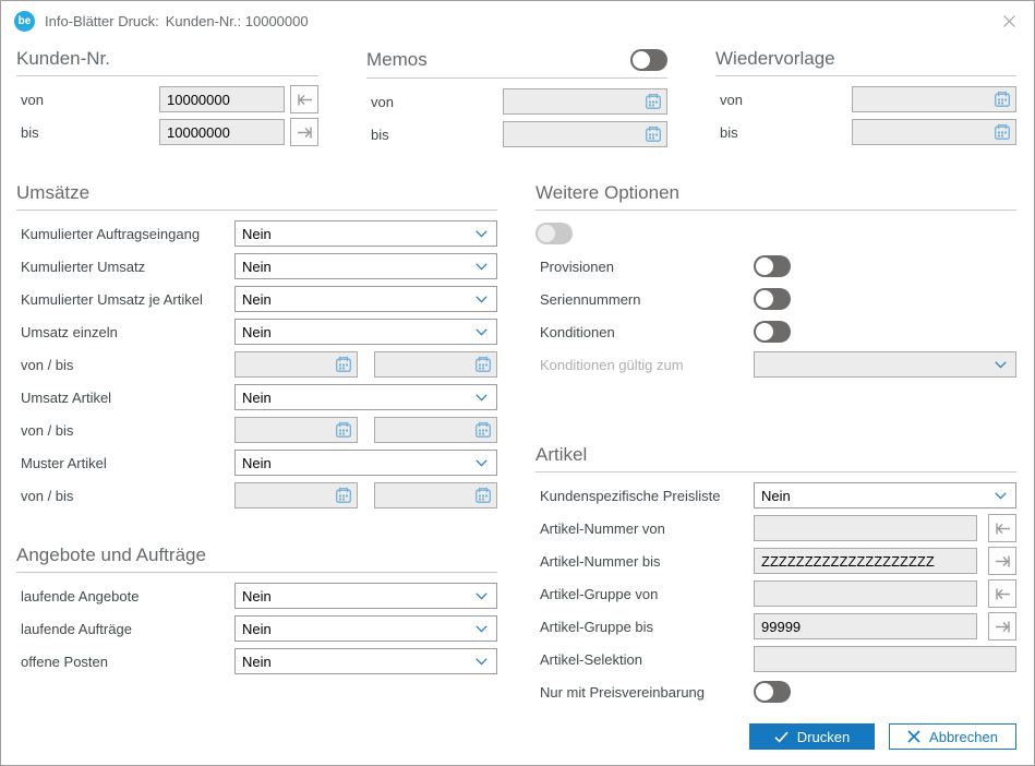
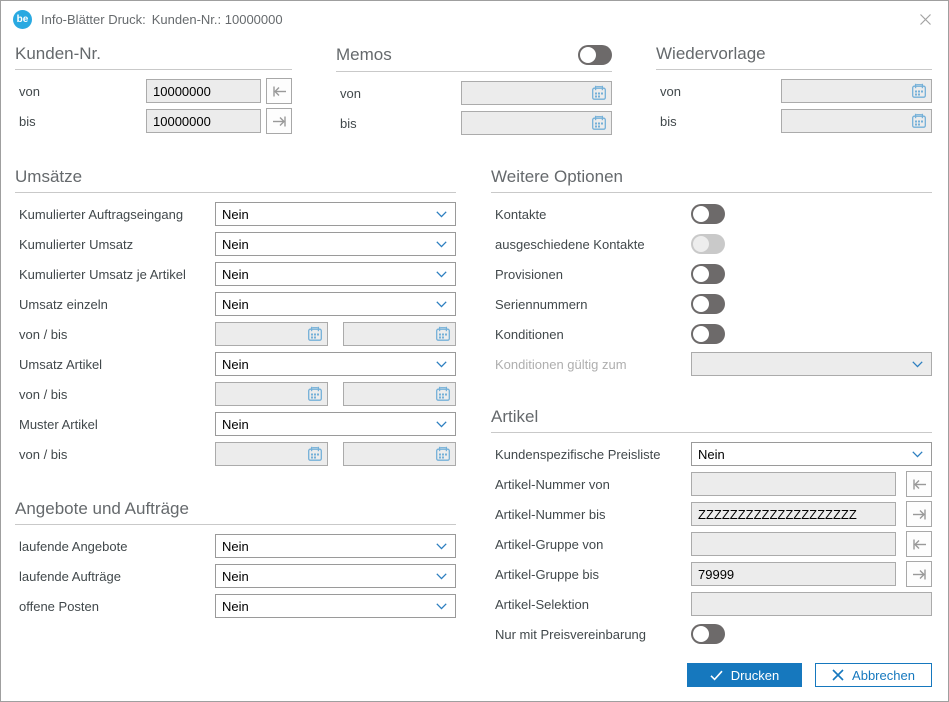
  be
  Info-Blätter Druck: Kunden-Nr.: 10000000
  Kunden-Nr.
  von
  10000000
  bis
  10000000
  Memos
  von
  bis
  Wiedervorlage
  von
  bis
  Umsätze
  Kumulierter Auftragseingang
  Nein
  Kumulierter Umsatz
  Nein
  Kumulierter Umsatz je Artikel
  Nein
  Umsatz einzeln
  Nein
  von / bis
  Umsatz Artikel
  Nein
  von / bis
  Muster Artikel
  Nein
  von / bis
  Weitere Optionen
+ Kontakte
+ ausgeschiedene Kontakte
  Provisionen
  Seriennummern
  Konditionen
  Konditionen gültig zum
  Artikel
  Kundenspezifische Preisliste
  Nein
  Artikel-Nummer von
  Artikel-Nummer bis
  ZZZZZZZZZZZZZZZZZZZZ
  Artikel-Gruppe von
  Artikel-Gruppe bis
- 99999
+ 79999
  Artikel-Selektion
  Nur mit Preisvereinbarung
  Angebote und Aufträge
  laufende Angebote
  Nein
  laufende Aufträge
  Nein
  offene Posten
  Nein
  Drucken
  Abbrechen
